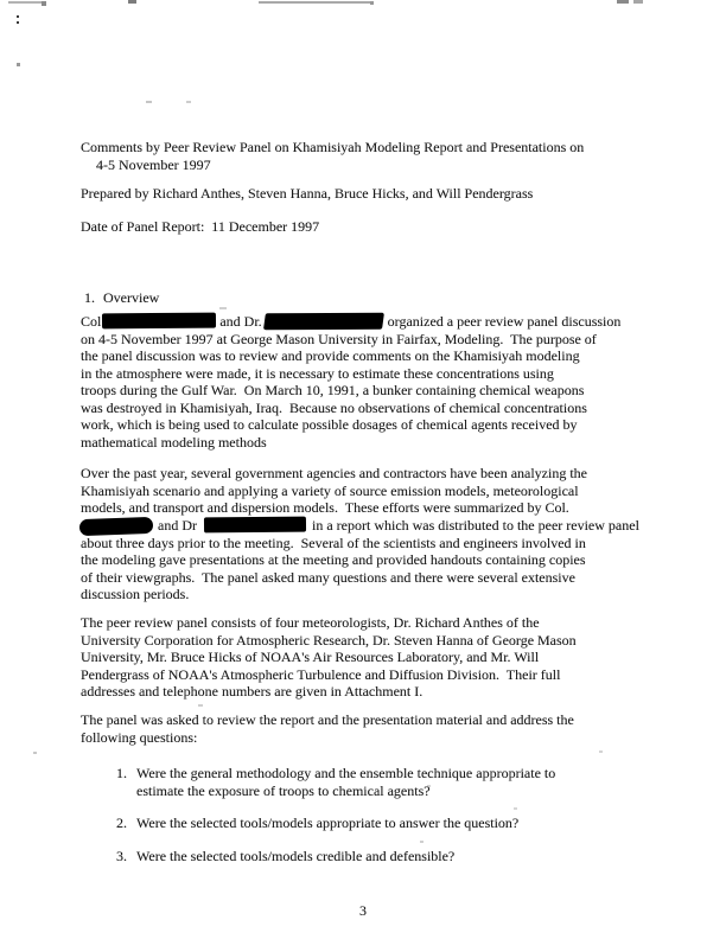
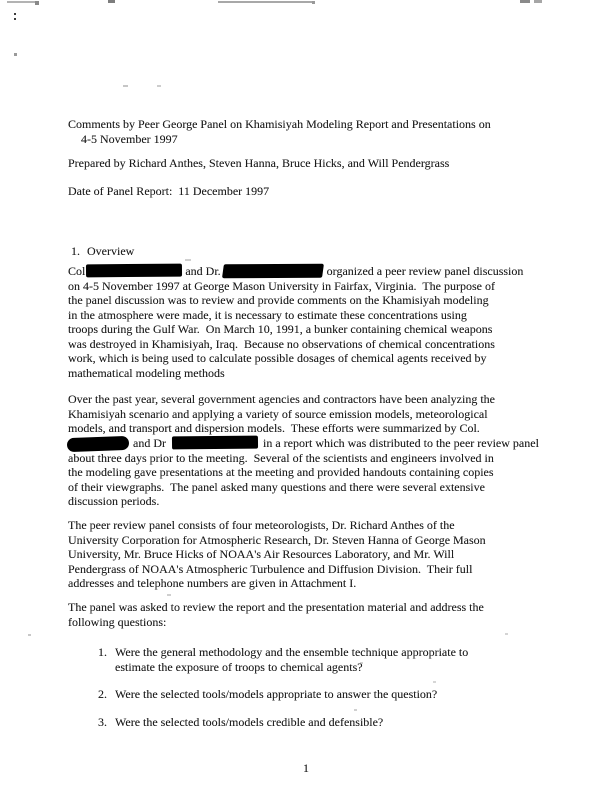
- Comments by Peer Review Panel on Khamisiyah Modeling Report and Presentations on
+ Comments by Peer George Panel on Khamisiyah Modeling Report and Presentations on
  4-5 November 1997
  Prepared by Richard Anthes, Steven Hanna, Bruce Hicks, and Will Pendergrass
  Date of Panel Report: 11 December 1997
  1.
  Overview
  Col
  and Dr.
  organized a peer review panel discussion
- on 4-5 November 1997 at George Mason University in Fairfax, Modeling. The purpose of
+ on 4-5 November 1997 at George Mason University in Fairfax, Virginia. The purpose of
  the panel discussion was to review and provide comments on the Khamisiyah modeling
  in the atmosphere were made, it is necessary to estimate these concentrations using
  troops during the Gulf War. On March 10, 1991, a bunker containing chemical weapons
  was destroyed in Khamisiyah, Iraq. Because no observations of chemical concentrations
  work, which is being used to calculate possible dosages of chemical agents received by
  mathematical modeling methods
  Over the past year, several government agencies and contractors have been analyzing the
  Khamisiyah scenario and applying a variety of source emission models, meteorological
  models, and transport and dispersion models. These efforts were summarized by Col.
  and Dr
  in a report which was distributed to the peer review panel
  about three days prior to the meeting. Several of the scientists and engineers involved in
  the modeling gave presentations at the meeting and provided handouts containing copies
  of their viewgraphs. The panel asked many questions and there were several extensive
  discussion periods.
  The peer review panel consists of four meteorologists, Dr. Richard Anthes of the
  University Corporation for Atmospheric Research, Dr. Steven Hanna of George Mason
  University, Mr. Bruce Hicks of NOAA's Air Resources Laboratory, and Mr. Will
  Pendergrass of NOAA's Atmospheric Turbulence and Diffusion Division. Their full
  addresses and telephone numbers are given in Attachment I.
  The panel was asked to review the report and the presentation material and address the
  following questions:
  1.
  Were the general methodology and the ensemble technique appropriate to
  estimate the exposure of troops to chemical agents?
  2.
  Were the selected tools/models appropriate to answer the question?
  3.
  Were the selected tools/models credible and defensible?
- 3
+ 1
